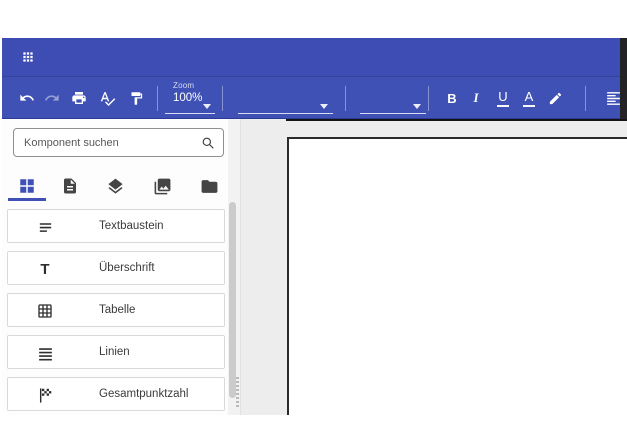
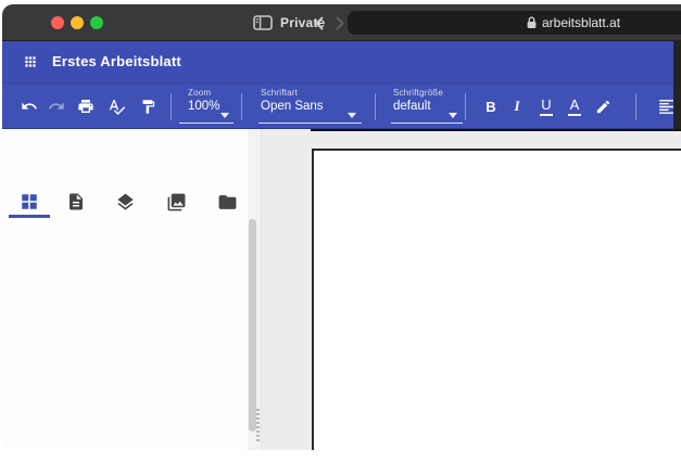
+ Private
+ arbeitsblatt.at
+ Erstes Arbeitsblatt
  Zoom
  100%
+ Schriftart
+ Open Sans
+ Schriftgröße
+ default
  B
  I
  U
  A
- Komponent suchen
- Textbaustein
- T
- Überschrift
- Tabelle
- Linien
- Gesamtpunktzahl
